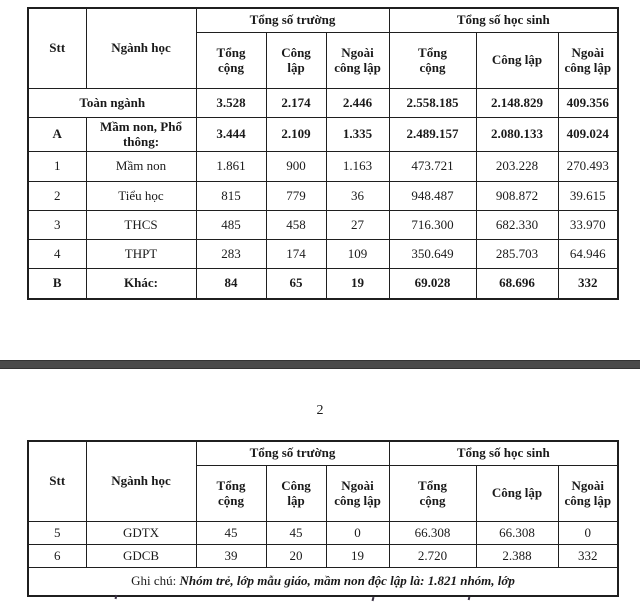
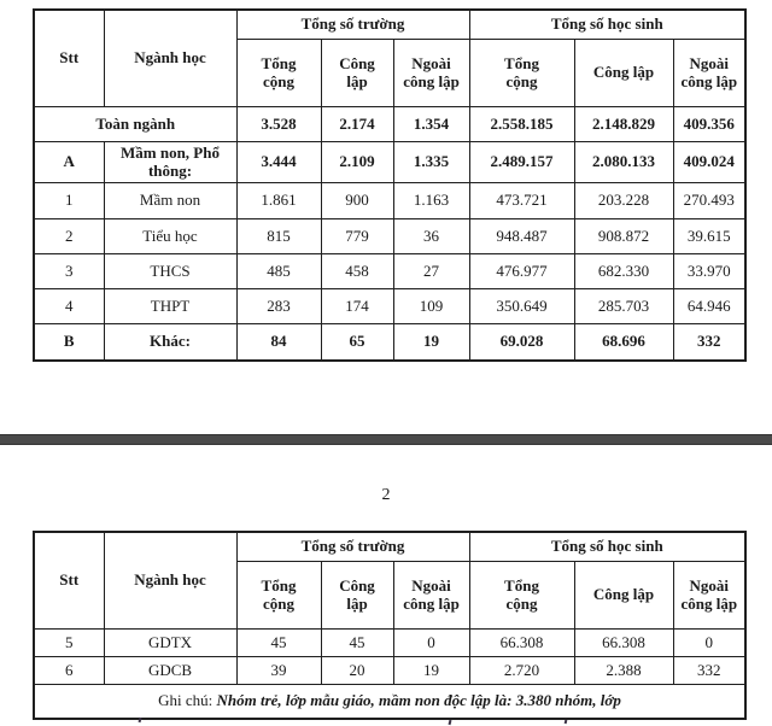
  Stt	Ngành học	Tổng số trường	Tổng số học sinh
  Tổng cộng	Công lập	Ngoài công lập	Tổng cộng	Công lập	Ngoài công lập
- Toàn ngành	3.528	2.174	2.446	2.558.185	2.148.829	409.356
+ Toàn ngành	3.528	2.174	1.354	2.558.185	2.148.829	409.356
  A	Mầm non, Phổ thông:	3.444	2.109	1.335	2.489.157	2.080.133	409.024
  1	Mầm non	1.861	900	1.163	473.721	203.228	270.493
  2	Tiểu học	815	779	36	948.487	908.872	39.615
- 3	THCS	485	458	27	716.300	682.330	33.970
+ 3	THCS	485	458	27	476.977	682.330	33.970
  4	THPT	283	174	109	350.649	285.703	64.946
  B	Khác:	84	65	19	69.028	68.696	332
  2
  Stt	Ngành học	Tổng số trường	Tổng số học sinh
  Tổng cộng	Công lập	Ngoài công lập	Tổng cộng	Công lập	Ngoài công lập
  5	GDTX	45	45	0	66.308	66.308	0
  6	GDCB	39	20	19	2.720	2.388	332
- Ghi chú: Nhóm trẻ, lớp mẫu giáo, mầm non độc lập là: 1.821 nhóm, lớp
+ Ghi chú: Nhóm trẻ, lớp mẫu giáo, mầm non độc lập là: 3.380 nhóm, lớp
